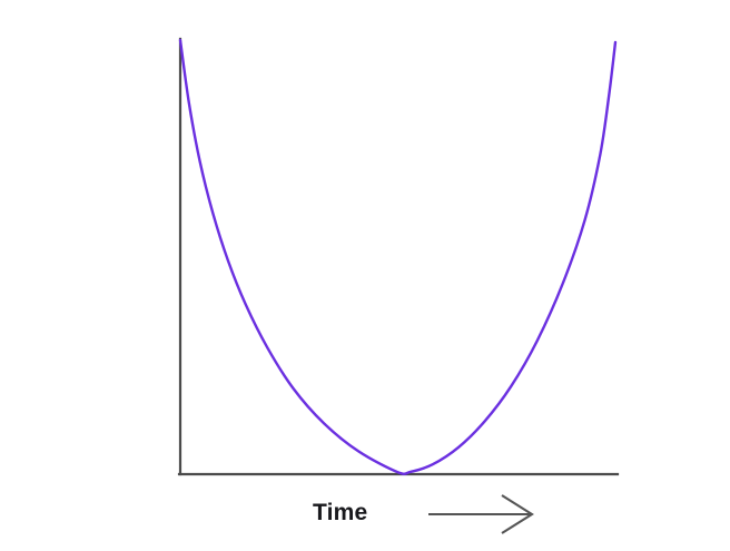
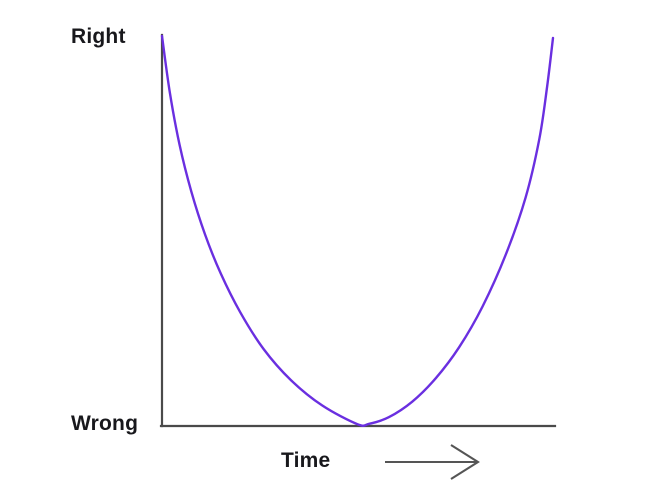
+ Right
+ Wrong
  Time
